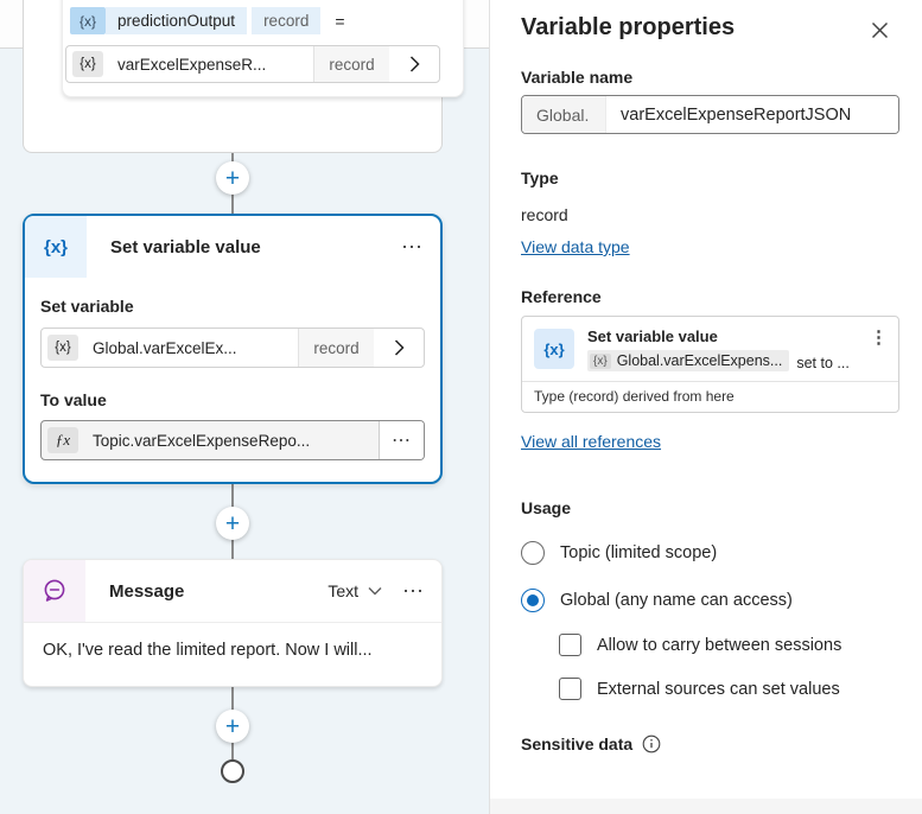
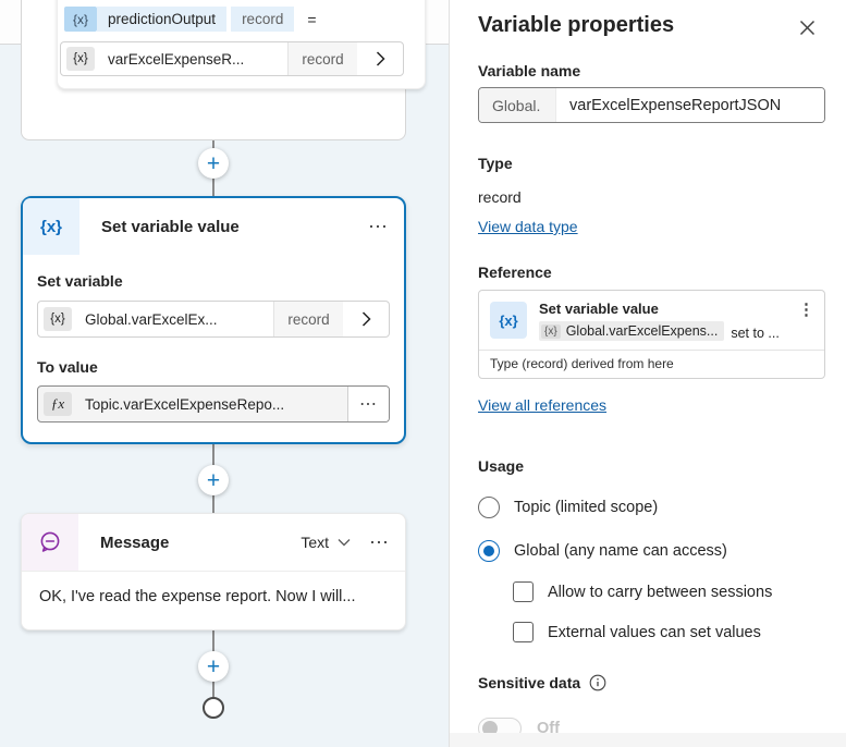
  {x}
  predictionOutput
  record
  =
  {x}
  varExcelExpenseR...
  record
  +
  {x}
  Set variable value
  ⋯
  Set variable
  {x}
  Global.varExcelEx...
  record
  To value
  ƒx
  Topic.varExcelExpenseRepo...
  ⋯
  +
  Message
  Text
  ⋯
- OK, I've read the limited report. Now I will...
+ OK, I've read the expense report. Now I will...
  +
  Variable properties
  Variable name
  Global.
  varExcelExpenseReportJSON
  Type
  record
  View data type
  Reference
  {x}
  Set variable value
  {x}
  Global.varExcelExpens...
  set to ...
  ⋮
  Type (record) derived from here
  View all references
  Usage
  Topic (limited scope)
  Global (any name can access)
  Allow to carry between sessions
- External sources can set values
+ External values can set values
  Sensitive data
+ Off
